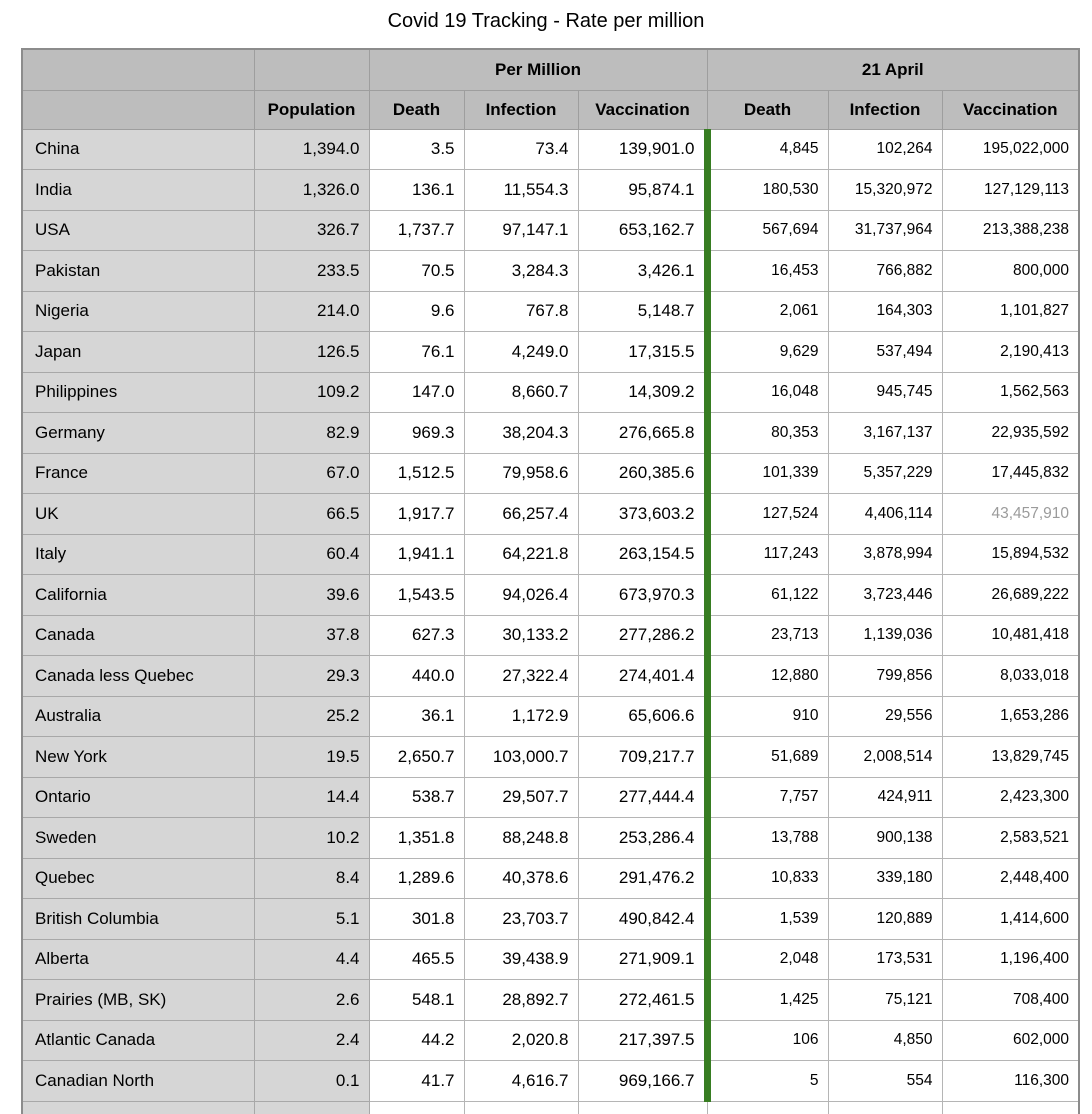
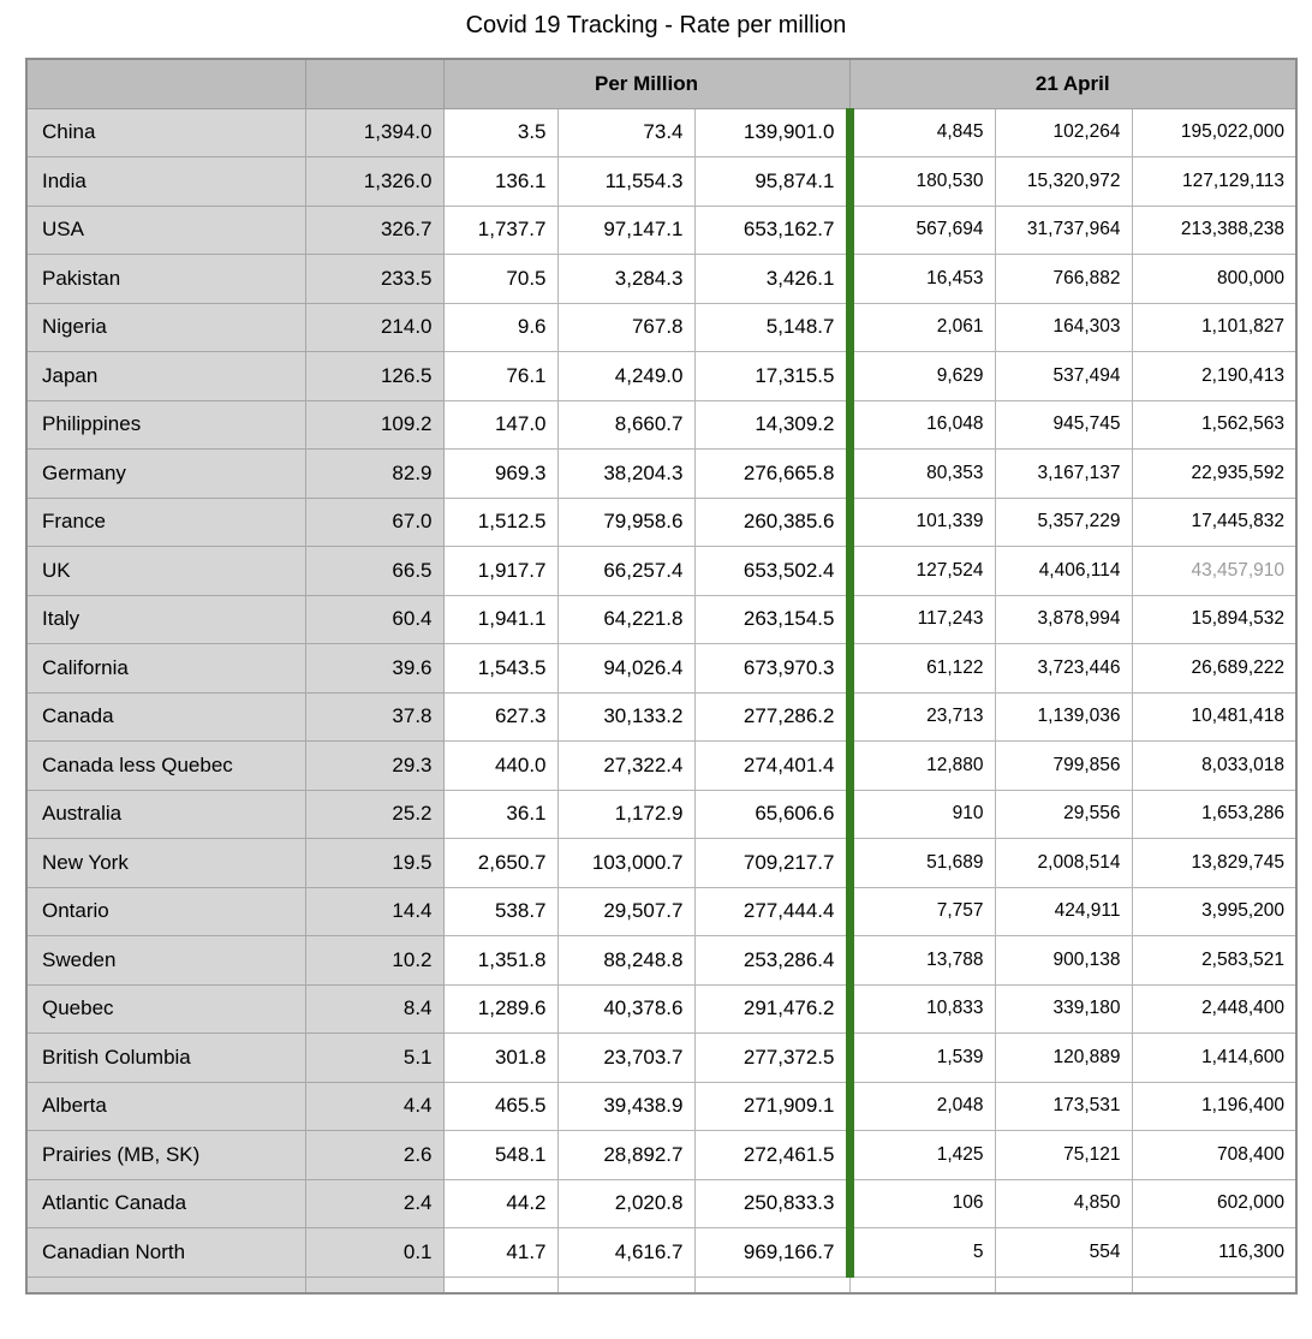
  Covid 19 Tracking - Rate per million
  		Per Million	21 April
- 	Population	Death	Infection	Vaccination	Death	Infection	Vaccination
  China	1,394.0	3.5	73.4	139,901.0	4,845	102,264	195,022,000
  India	1,326.0	136.1	11,554.3	95,874.1	180,530	15,320,972	127,129,113
  USA	326.7	1,737.7	97,147.1	653,162.7	567,694	31,737,964	213,388,238
  Pakistan	233.5	70.5	3,284.3	3,426.1	16,453	766,882	800,000
  Nigeria	214.0	9.6	767.8	5,148.7	2,061	164,303	1,101,827
  Japan	126.5	76.1	4,249.0	17,315.5	9,629	537,494	2,190,413
  Philippines	109.2	147.0	8,660.7	14,309.2	16,048	945,745	1,562,563
  Germany	82.9	969.3	38,204.3	276,665.8	80,353	3,167,137	22,935,592
  France	67.0	1,512.5	79,958.6	260,385.6	101,339	5,357,229	17,445,832
- UK	66.5	1,917.7	66,257.4	373,603.2	127,524	4,406,114	43,457,910
+ UK	66.5	1,917.7	66,257.4	653,502.4	127,524	4,406,114	43,457,910
  Italy	60.4	1,941.1	64,221.8	263,154.5	117,243	3,878,994	15,894,532
  California	39.6	1,543.5	94,026.4	673,970.3	61,122	3,723,446	26,689,222
  Canada	37.8	627.3	30,133.2	277,286.2	23,713	1,139,036	10,481,418
  Canada less Quebec	29.3	440.0	27,322.4	274,401.4	12,880	799,856	8,033,018
  Australia	25.2	36.1	1,172.9	65,606.6	910	29,556	1,653,286
  New York	19.5	2,650.7	103,000.7	709,217.7	51,689	2,008,514	13,829,745
- Ontario	14.4	538.7	29,507.7	277,444.4	7,757	424,911	2,423,300
+ Ontario	14.4	538.7	29,507.7	277,444.4	7,757	424,911	3,995,200
  Sweden	10.2	1,351.8	88,248.8	253,286.4	13,788	900,138	2,583,521
  Quebec	8.4	1,289.6	40,378.6	291,476.2	10,833	339,180	2,448,400
- British Columbia	5.1	301.8	23,703.7	490,842.4	1,539	120,889	1,414,600
+ British Columbia	5.1	301.8	23,703.7	277,372.5	1,539	120,889	1,414,600
  Alberta	4.4	465.5	39,438.9	271,909.1	2,048	173,531	1,196,400
  Prairies (MB, SK)	2.6	548.1	28,892.7	272,461.5	1,425	75,121	708,400
- Atlantic Canada	2.4	44.2	2,020.8	217,397.5	106	4,850	602,000
+ Atlantic Canada	2.4	44.2	2,020.8	250,833.3	106	4,850	602,000
  Canadian North	0.1	41.7	4,616.7	969,166.7	5	554	116,300
